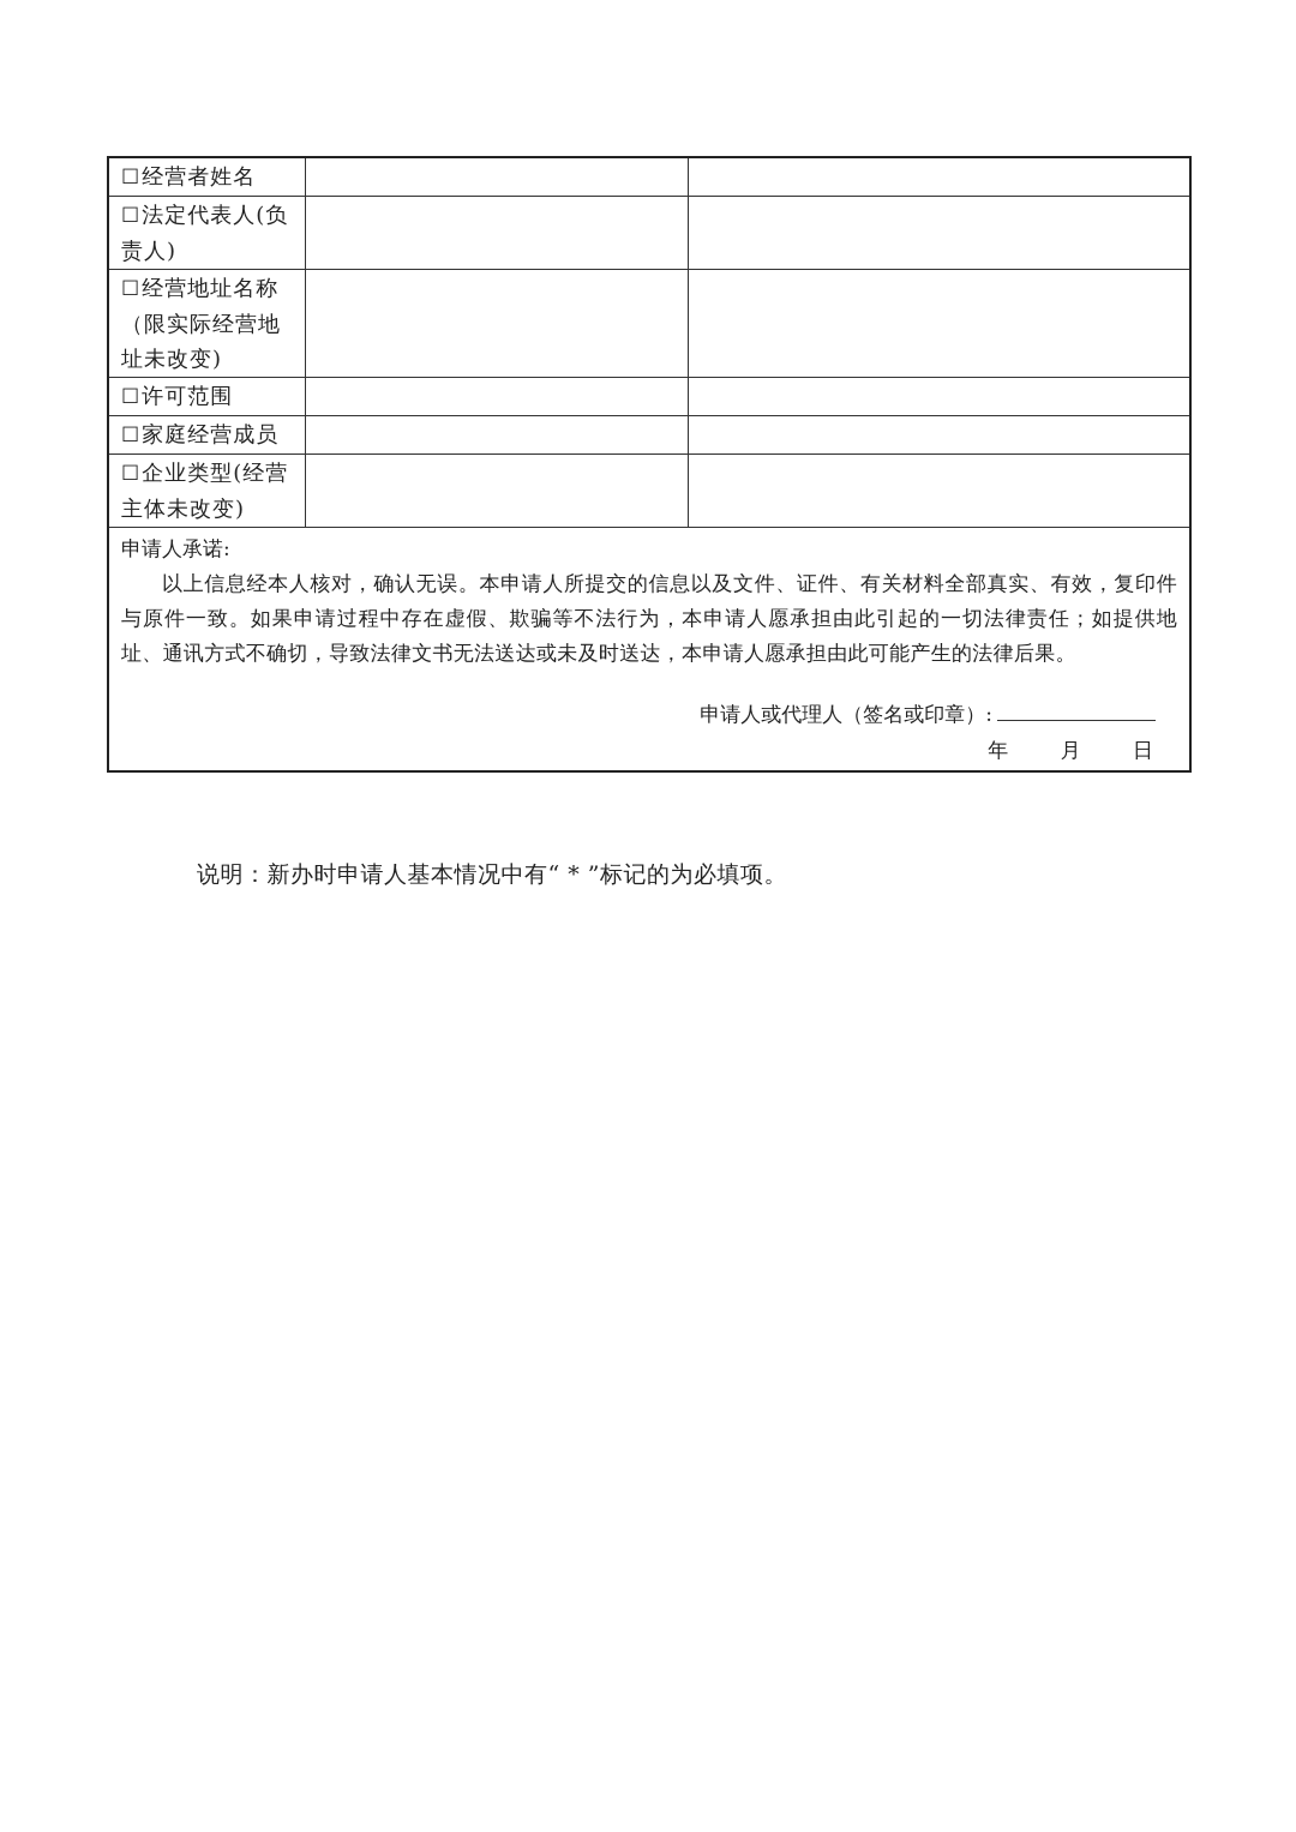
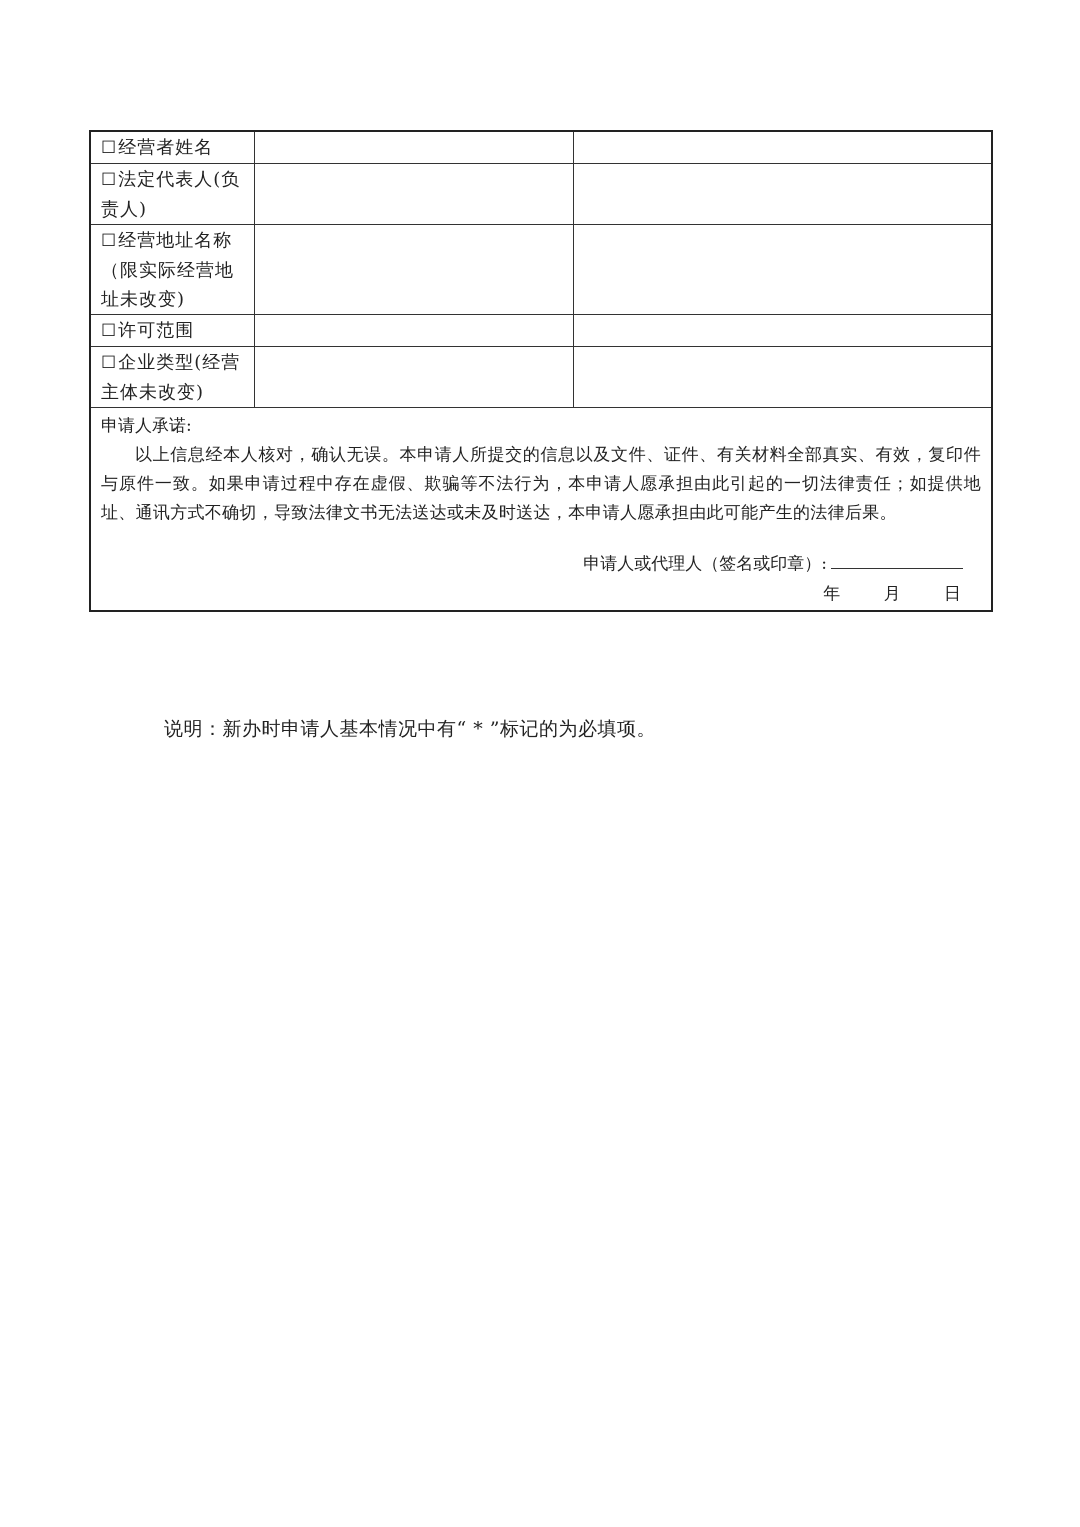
  ☐经营者姓名
  ☐法定代表人(负责人)
  ☐经营地址名称（限实际经营地址未改变)
  ☐许可范围
- ☐家庭经营成员
  ☐企业类型(经营主体未改变)
  申请人承诺: 以上信息经本人核对，确认无误。本申请人所提交的信息以及文件、证件、有关材料全部真实、有效，复印件与原件一致。如果申请过程中存在虚假、欺骗等不法行为，本申请人愿承担由此引起的一切法律责任；如提供地址、通讯方式不确切，导致法律文书无法送达或未及时送达，本申请人愿承担由此可能产生的法律后果。 申请人或代理人（签名或印章）: 年 月 日
  说明：新办时申请人基本情况中有“ * ”标记的为必填项。
